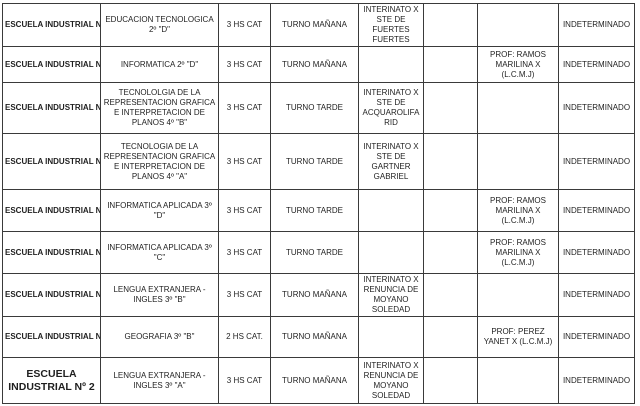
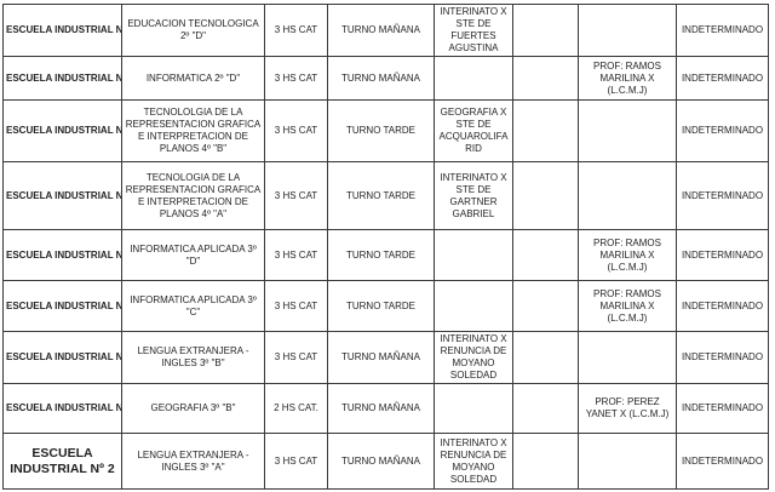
- ESCUELA INDUSTRIAL N	EDUCACION TECNOLOGICA 2º "D"	3 HS CAT	TURNO MAÑANA	INTERINATO X STE DE FUERTES FUERTES			INDETERMINADO
+ ESCUELA INDUSTRIAL N	EDUCACION TECNOLOGICA 2º "D"	3 HS CAT	TURNO MAÑANA	INTERINATO X STE DE FUERTES AGUSTINA			INDETERMINADO
  ESCUELA INDUSTRIAL N	INFORMATICA 2º "D"	3 HS CAT	TURNO MAÑANA			PROF: RAMOS MARILINA X (L.C.M.J)	INDETERMINADO
- ESCUELA INDUSTRIAL N	TECNOLOLGIA DE LA REPRESENTACION GRAFICA E INTERPRETACION DE PLANOS 4º "B"	3 HS CAT	TURNO TARDE	INTERINATO X STE DE ACQUAROLIFA RID			INDETERMINADO
+ ESCUELA INDUSTRIAL N	TECNOLOLGIA DE LA REPRESENTACION GRAFICA E INTERPRETACION DE PLANOS 4º "B"	3 HS CAT	TURNO TARDE	GEOGRAFIA X STE DE ACQUAROLIFA RID			INDETERMINADO
  ESCUELA INDUSTRIAL N	TECNOLOGIA DE LA REPRESENTACION GRAFICA E INTERPRETACION DE PLANOS 4º "A"	3 HS CAT	TURNO TARDE	INTERINATO X STE DE GARTNER GABRIEL			INDETERMINADO
  ESCUELA INDUSTRIAL N	INFORMATICA APLICADA 3º "D"	3 HS CAT	TURNO TARDE			PROF: RAMOS MARILINA X (L.C.M.J)	INDETERMINADO
  ESCUELA INDUSTRIAL N	INFORMATICA APLICADA 3º "C"	3 HS CAT	TURNO TARDE			PROF: RAMOS MARILINA X (L.C.M.J)	INDETERMINADO
  ESCUELA INDUSTRIAL N	LENGUA EXTRANJERA - INGLES 3º "B"	3 HS CAT	TURNO MAÑANA	INTERINATO X RENUNCIA DE MOYANO SOLEDAD			INDETERMINADO
  ESCUELA INDUSTRIAL N	GEOGRAFIA 3º "B"	2 HS CAT.	TURNO MAÑANA			PROF: PEREZ YANET X (L.C.M.J)	INDETERMINADO
  ESCUELA INDUSTRIAL Nº 2	LENGUA EXTRANJERA - INGLES 3º "A"	3 HS CAT	TURNO MAÑANA	INTERINATO X RENUNCIA DE MOYANO SOLEDAD			INDETERMINADO
